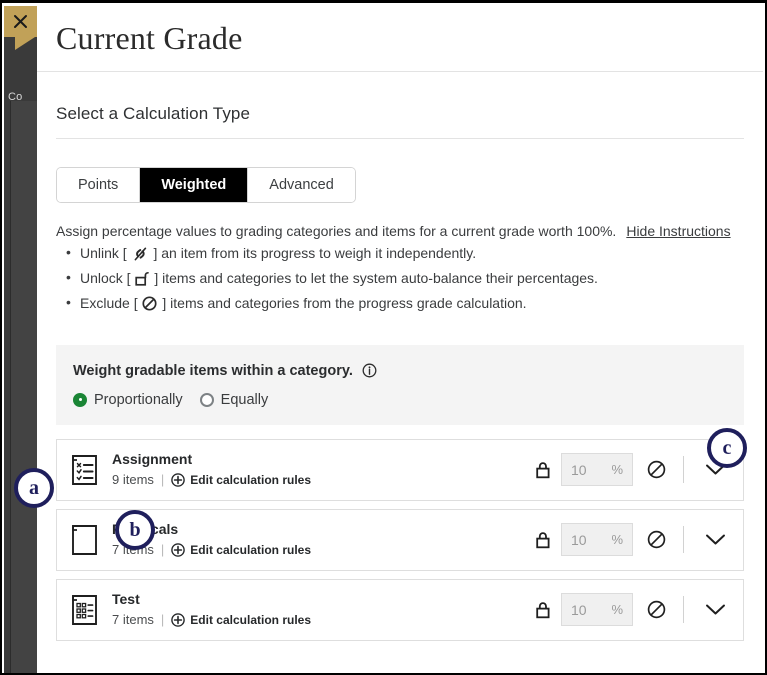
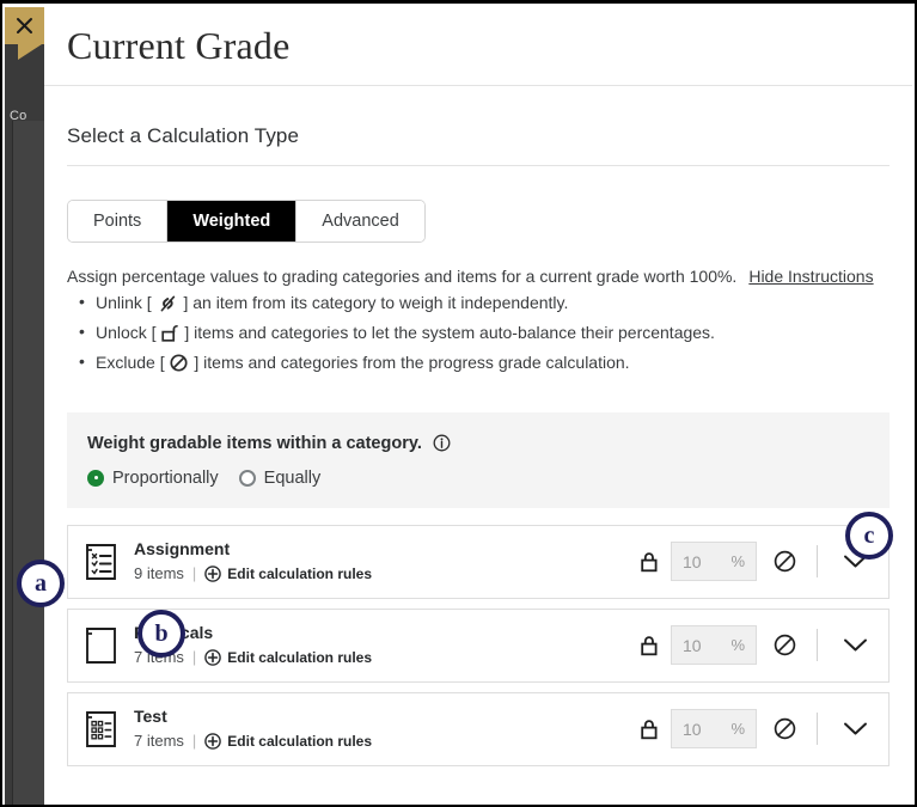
  Co
  Current Grade
  Select a Calculation Type
  Points
  Weighted
  Advanced
  Assign percentage values to grading categories and items for a current grade worth 100%. Hide Instructions
- Unlink [ ] an item from its progress to weigh it independently.
+ Unlink [ ] an item from its category to weigh it independently.
  Unlock [ ] items and categories to let the system auto-balance their percentages.
  Exclude [ ] items and categories from the progress grade calculation.
  Weight gradable items within a category.
  Proportionally
  Equally
  Assignment
  9 items
  |
  Edit calculation rules
  10
  %
  7 itms
  |
  Edit calculation rules
  10
  %
  Test
  7 items
  |
  Edit calculation rules
  10
  %
  a
  b
  c
